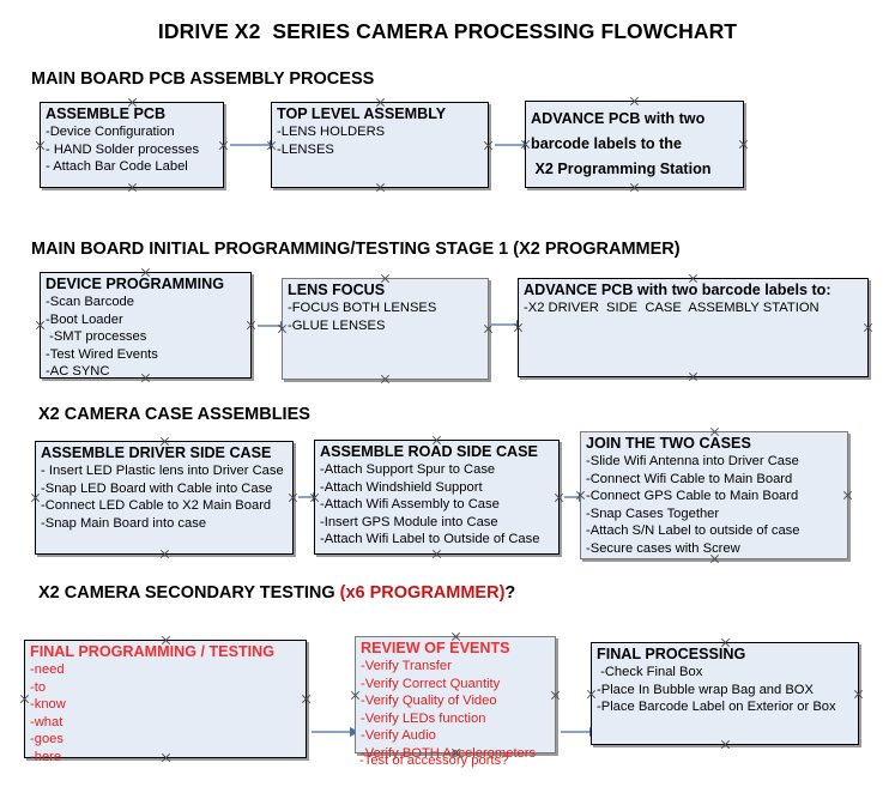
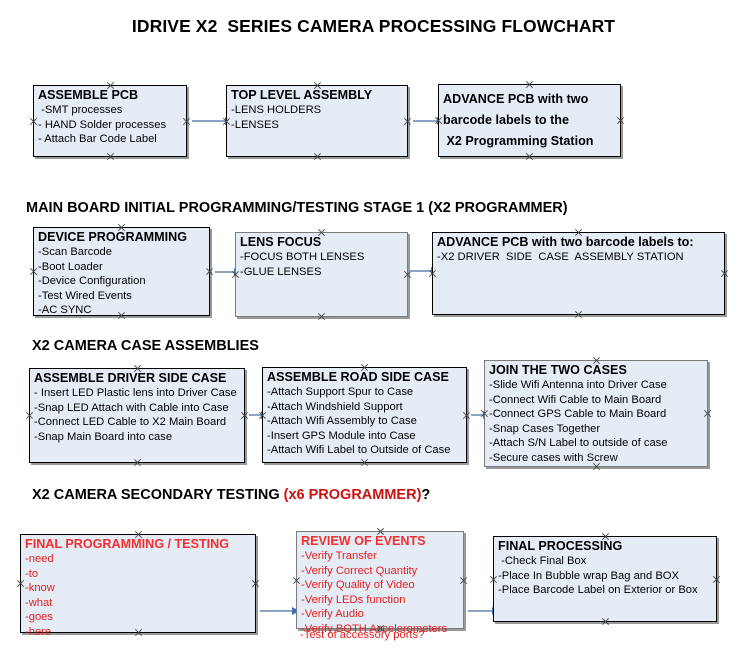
  IDRIVE X2 SERIES CAMERA PROCESSING FLOWCHART
- MAIN BOARD PCB ASSEMBLY PROCESS
  ASSEMBLE PCB
- -Device Configuration
+ -SMT processes
  - HAND Solder processes
  - Attach Bar Code Label
  TOP LEVEL ASSEMBLY
  -LENS HOLDERS
  -LENSES
  ADVANCE PCB with two
  barcode labels to the
  X2 Programming Station
  MAIN BOARD INITIAL PROGRAMMING/TESTING STAGE 1 (X2 PROGRAMMER)
  DEVICE PROGRAMMING
  -Scan Barcode
  -Boot Loader
- -SMT processes
+ -Device Configuration
  -Test Wired Events
  -AC SYNC
  LENS FOCUS
  -FOCUS BOTH LENSES
  -GLUE LENSES
  ADVANCE PCB with two barcode labels to:
  -X2 DRIVER SIDE CASE ASSEMBLY STATION
  X2 CAMERA CASE ASSEMBLIES
  ASSEMBLE DRIVER SIDE CASE
  - Insert LED Plastic lens into Driver Case
- -Snap LED Board with Cable into Case
+ -Snap LED Attach with Cable into Case
  -Connect LED Cable to X2 Main Board
  -Snap Main Board into case
  ASSEMBLE ROAD SIDE CASE
  -Attach Support Spur to Case
  -Attach Windshield Support
  -Attach Wifi Assembly to Case
  -Insert GPS Module into Case
  -Attach Wifi Label to Outside of Case
  JOIN THE TWO CASES
  -Slide Wifi Antenna into Driver Case
  -Connect Wifi Cable to Main Board
  -Connect GPS Cable to Main Board
  -Snap Cases Together
  -Attach S/N Label to outside of case
  -Secure cases with Screw
  X2 CAMERA SECONDARY TESTING (x6 PROGRAMMER)?
  FINAL PROGRAMMING / TESTING
  -need
  -to
  -know
  -what
  -goes
  -here
  REVIEW OF EVENTS
  -Verify Transfer
  -Verify Correct Quantity
  -Verify Quality of Video
  -Verify LEDs function
  -Verify Audio
  -Verify BOTH Acelerometers
  -Test of accessory ports?
  FINAL PROCESSING
  -Check Final Box
  -Place In Bubble wrap Bag and BOX
  -Place Barcode Label on Exterior or Box
